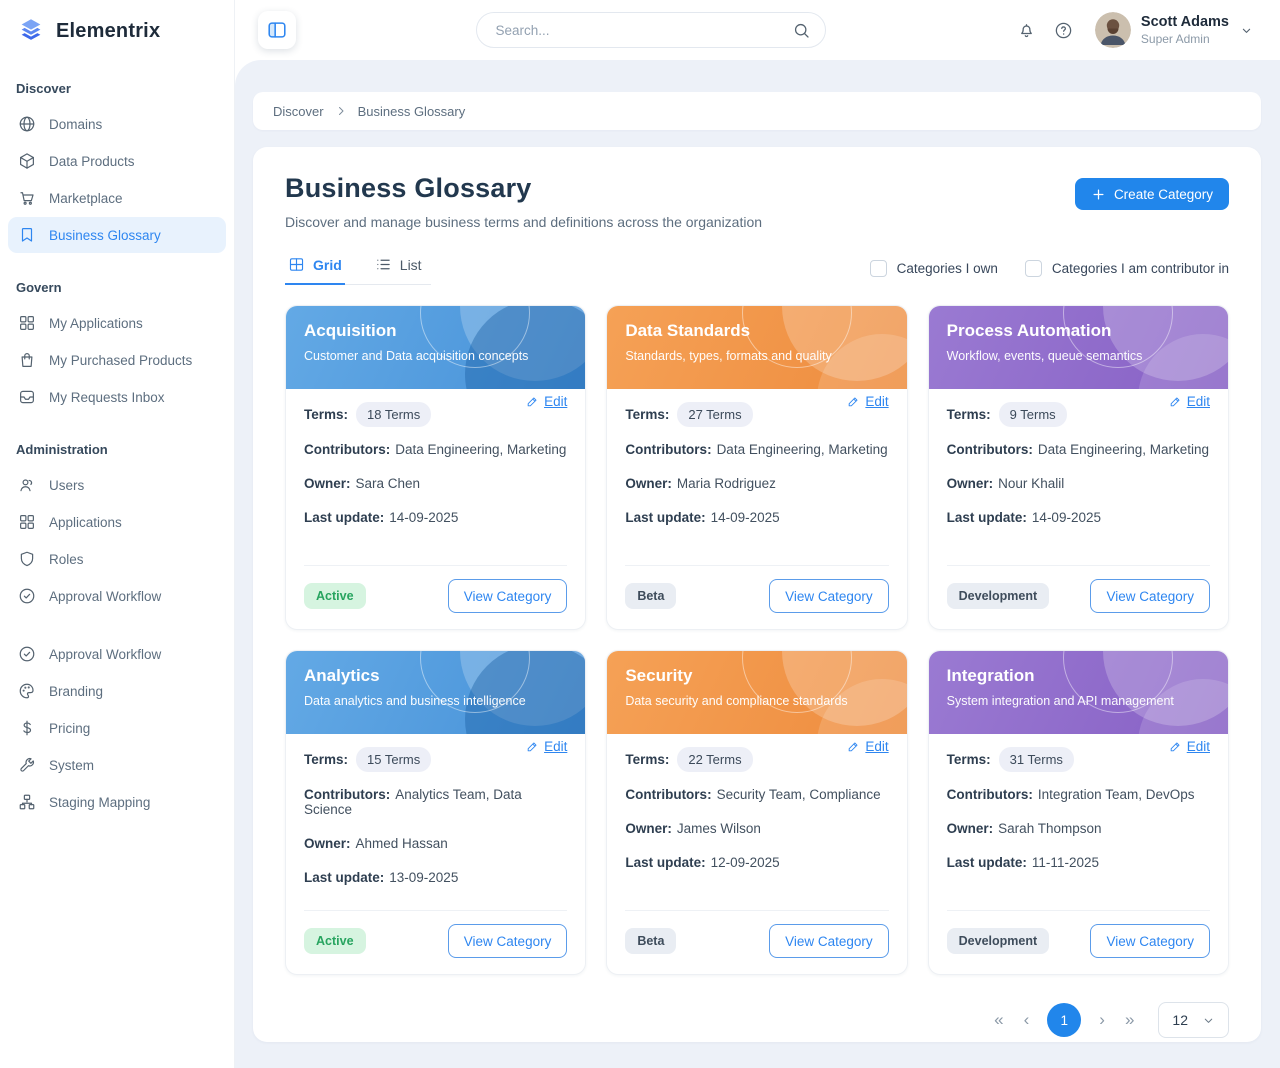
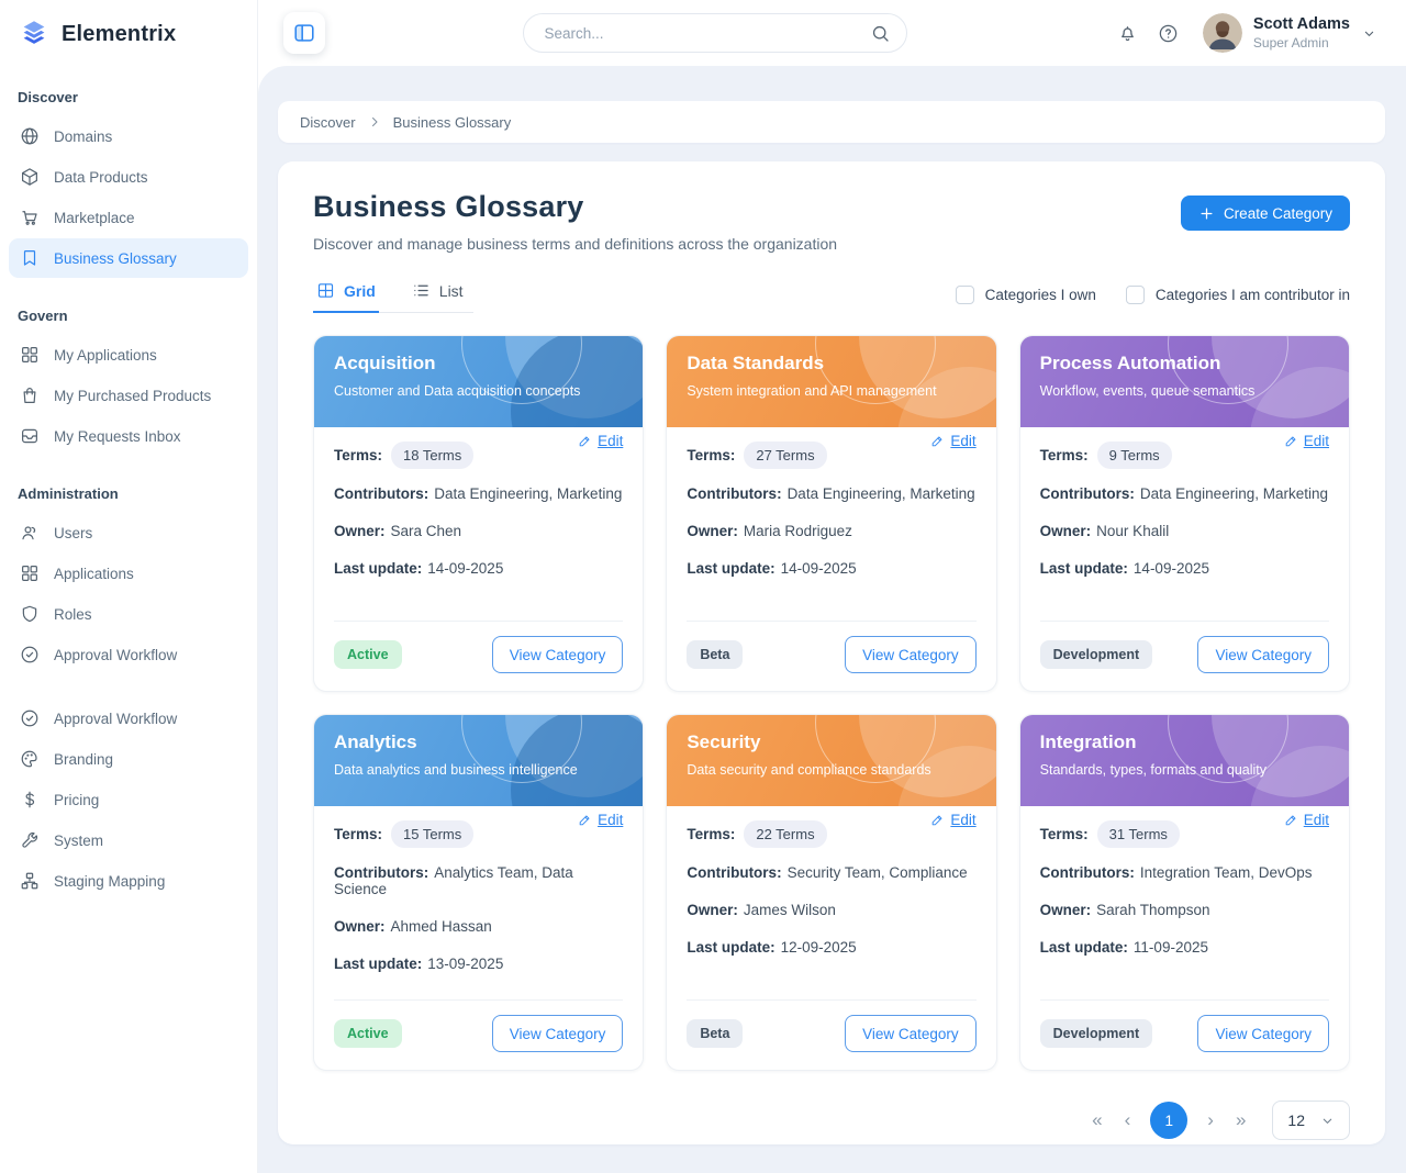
  Elementrix
  Discover
  Domains
  Data Products
  Marketplace
  Business Glossary
  Govern
  My Applications
  My Purchased Products
  My Requests Inbox
  Administration
  Users
  Applications
  Roles
  Approval Workflow
  Approval Workflow
  Branding
  Pricing
  System
  Staging Mapping
  Search...
  Scott Adams
  Super Admin
  Discover
  Business Glossary
  Business Glossary
  Discover and manage business terms and definitions across the organization
  Create Category
  Grid
  List
  Categories I own
  Categories I am contributor in
  Acquisition
  Customer and Data acquisition concepts
  Terms:
  18 Terms
  Edit
  Contributors: Data Engineering, Marketing
  Owner: Sara Chen
  Last update: 14-09-2025
  Active
  View Category
  Data Standards
- Standards, types, formats and quality
+ System integration and API management
  Terms:
  27 Terms
  Edit
  Contributors: Data Engineering, Marketing
  Owner: Maria Rodriguez
  Last update: 14-09-2025
  Beta
  View Category
  Process Automation
  Workflow, events, queue semantics
  Terms:
  9 Terms
  Edit
  Contributors: Data Engineering, Marketing
  Owner: Nour Khalil
  Last update: 14-09-2025
  Development
  View Category
  Analytics
  Data analytics and business intelligence
  Terms:
  15 Terms
  Edit
  Contributors: Analytics Team, Data Science
  Owner: Ahmed Hassan
  Last update: 13-09-2025
  Active
  View Category
  Security
  Data security and compliance standards
  Terms:
  22 Terms
  Edit
  Contributors: Security Team, Compliance
  Owner: James Wilson
  Last update: 12-09-2025
  Beta
  View Category
  Integration
- System integration and API management
+ Standards, types, formats and quality
  Terms:
  31 Terms
  Edit
  Contributors: Integration Team, DevOps
  Owner: Sarah Thompson
- Last update: 11-11-2025
+ Last update: 11-09-2025
  Development
  View Category
  «
  ‹
  1
  ›
  »
  12
